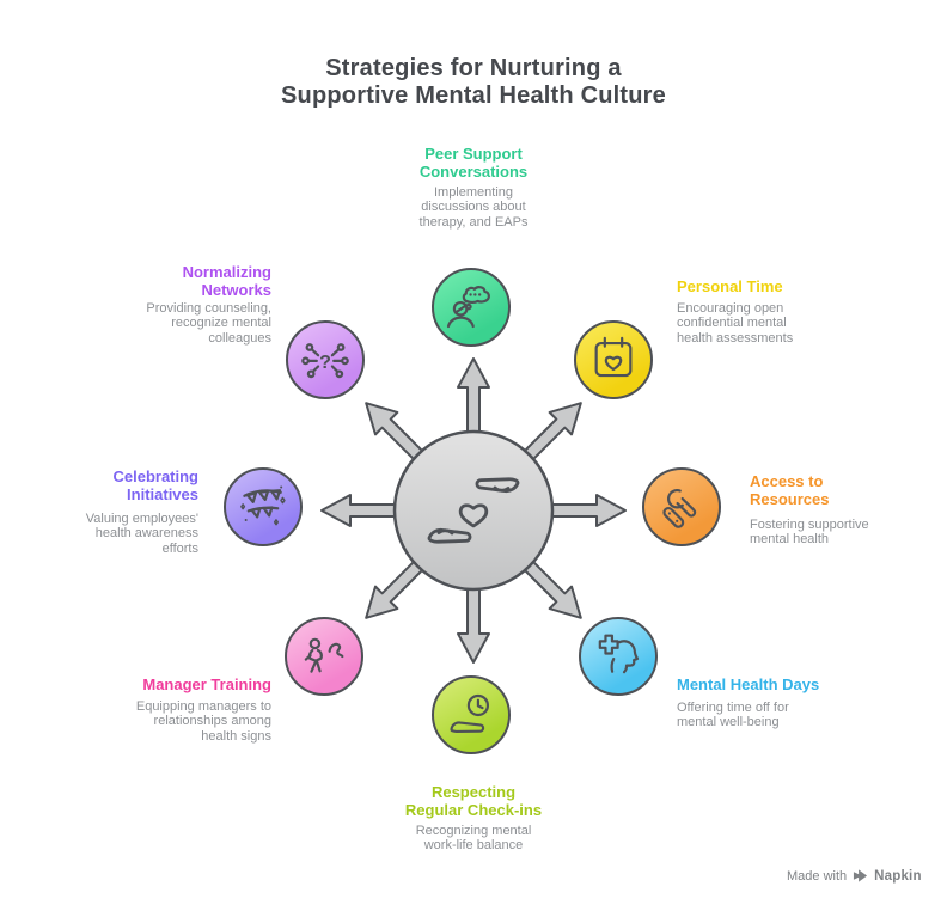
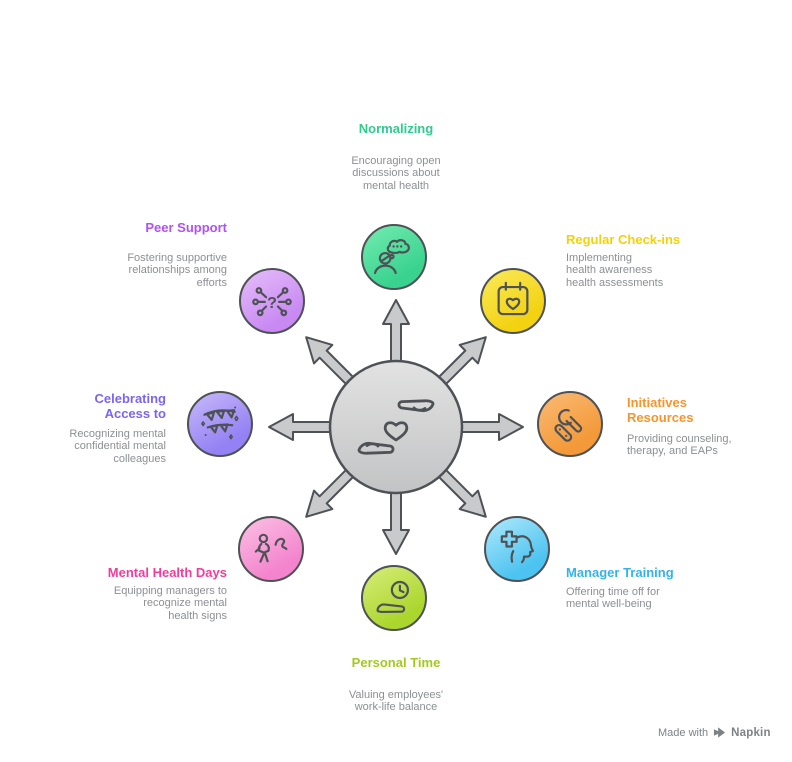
- Strategies for Nurturing a
- Supportive Mental Health Culture
- Peer Support
+ Normalizing
- Conversations
- Implementing
+ Encouraging open
  discussions about
- therapy, and EAPs
+ mental health
- Personal Time
+ Regular Check-ins
- Encouraging open
+ Implementing
- confidential mental
+ health awareness
  health assessments
- Access to
+ Initiatives
  Resources
- Fostering supportive
+ Providing counseling,
- mental health
+ therapy, and EAPs
- Mental Health Days
+ Manager Training
  Offering time off for
  mental well-being
- Respecting
- Regular Check-ins
+ Personal Time
- Recognizing mental
+ Valuing employees'
  work-life balance
- Manager Training
+ Mental Health Days
  Equipping managers to
- relationships among
+ recognize mental
  health signs
  Celebrating
- Initiatives
+ Access to
- Valuing employees'
+ Recognizing mental
- health awareness
+ confidential mental
- efforts
+ colleagues
- Normalizing
+ Peer Support
- Networks
- Providing counseling,
+ Fostering supportive
- recognize mental
+ relationships among
- colleagues
+ efforts
  ?
  Made with
  Napkin
